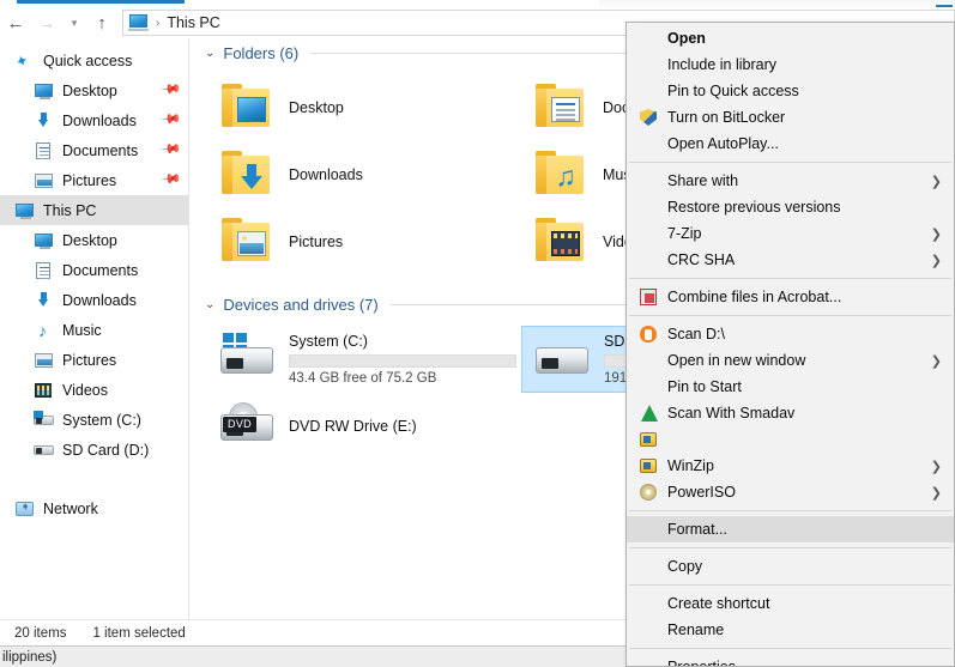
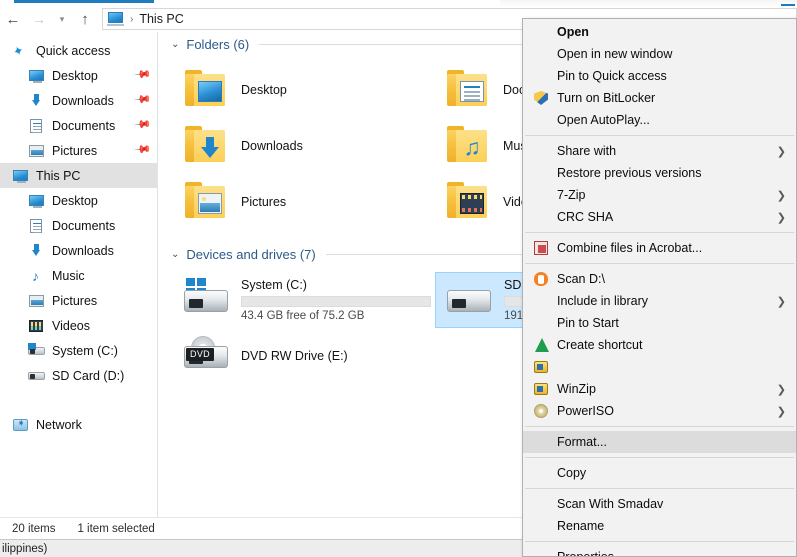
  ←
  →
  ▾
  ↑
  ›
  This PC
  Quick access
  Desktop
  Downloads
  Documents
  Pictures
  This PC
  Desktop
  Documents
  Downloads
  ♪
  Music
  Pictures
  Videos
  System (C:)
  SD Card (D:)
  Network
  ⌄
  Folders (6)
  Desktop
  Downloads
  ♫
  Pictures
  ⌄
  Devices and drives (7)
  System (C:)
  43.4 GB free of 75.2 GB
  DVD
  DVD RW Drive (E:)
  20 items
  1 item selected
  ilippines)
  Open
- Include in library
+ Open in new window
  Pin to Quick access
  Turn on BitLocker
  Open AutoPlay...
  Share with
  ❯
  Restore previous versions
  7-Zip
  ❯
  CRC SHA
  ❯
  Combine files in Acrobat...
  Scan D:\
- Open in new window
+ Include in library
  ❯
  Pin to Start
- Scan With Smadav
+ Create shortcut
  WinZip
  ❯
  PowerISO
  ❯
  Format...
  Copy
- Create shortcut
+ Scan With Smadav
  Rename
